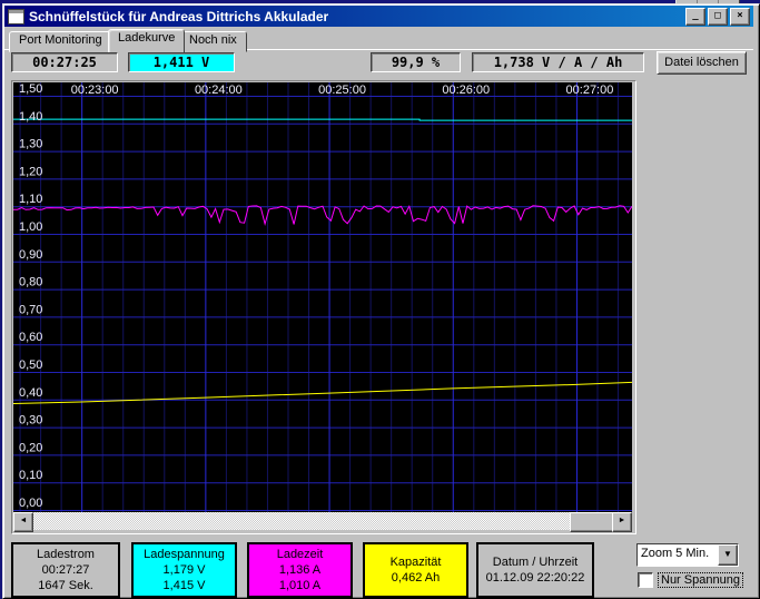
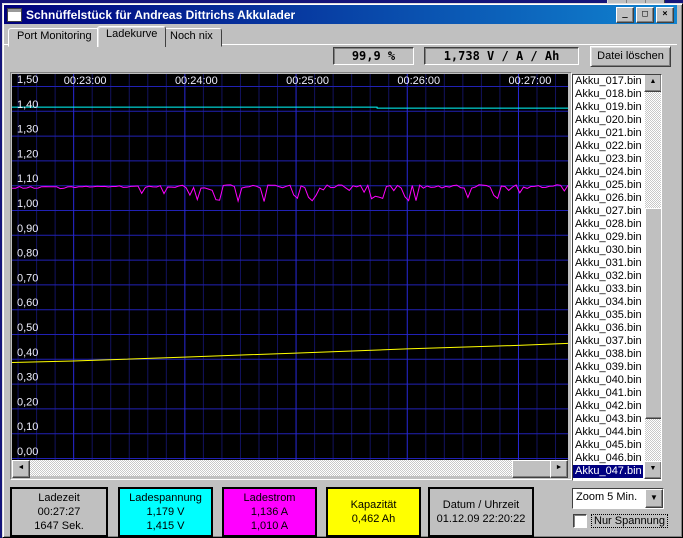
  Schnüffelstück für Andreas Dittrichs Akkulader
  _
  □
  ×
  Port Monitoring
  Ladekurve
  Noch nix
- 00:27:25
- 1,411 V
  99,9 %
  1,738 V / A / Ah
  Datei löschen
  1,50
  1,40
  1,30
  1,20
  1,10
  1,00
  0,90
  0,80
  0,70
  0,60
  0,50
  0,40
  0,30
  0,20
  0,10
  0,00
  00:23:00
  00:24:00
  00:25:00
  00:26:00
  00:27:00
+ Akku_017.bin
+ Akku_018.bin
+ Akku_019.bin
+ Akku_020.bin
+ Akku_021.bin
+ Akku_022.bin
+ Akku_023.bin
+ Akku_024.bin
+ Akku_025.bin
+ Akku_026.bin
+ Akku_027.bin
+ Akku_028.bin
+ Akku_029.bin
+ Akku_030.bin
+ Akku_031.bin
+ Akku_032.bin
+ Akku_033.bin
+ Akku_034.bin
+ Akku_035.bin
+ Akku_036.bin
+ Akku_037.bin
+ Akku_038.bin
+ Akku_039.bin
+ Akku_040.bin
+ Akku_041.bin
+ Akku_042.bin
+ Akku_043.bin
+ Akku_044.bin
+ Akku_045.bin
+ Akku_046.bin
+ Akku_047.bin
- Ladestrom
+ Ladezeit
  00:27:27
  1647 Sek.
  Ladespannung
  1,179 V
  1,415 V
- Ladezeit
+ Ladestrom
  1,136 A
  1,010 A
  Kapazität
  0,462 Ah
  Datum / Uhrzeit
  01.12.09 22:20:22
  Zoom 5 Min.
  ▼
  Nur Spannung
